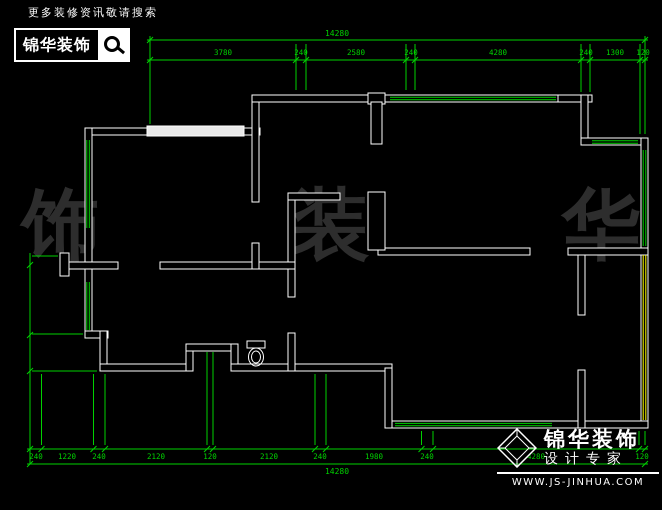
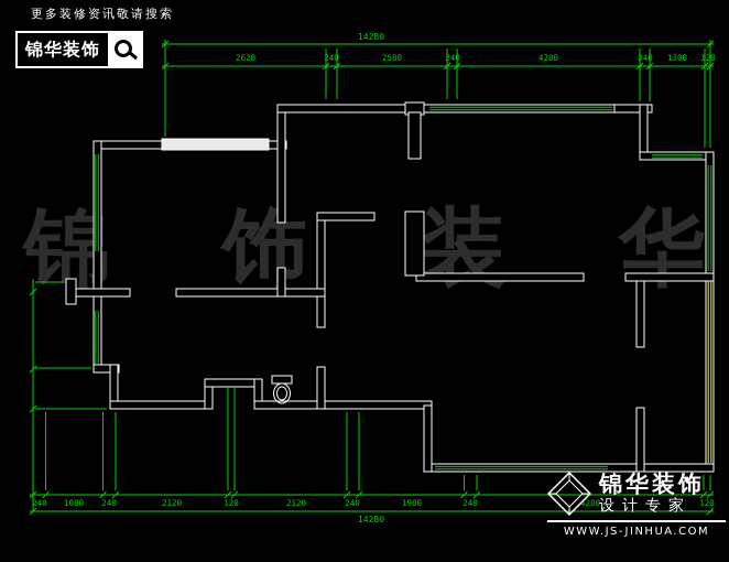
+ 锦
  饰
  装
  华
  14280
- 3780
+ 2620
  240
  2580
  240
  4280
  240
  1300
  120
  240
- 1220
+ 1080
  240
  2120
  120
  2120
  240
  1980
  240
  4280
  120
  14280
  更多装修资讯敬请搜索
  锦华装饰
  锦华装饰
  设计专家
  WWW.JS-JINHUA.COM
